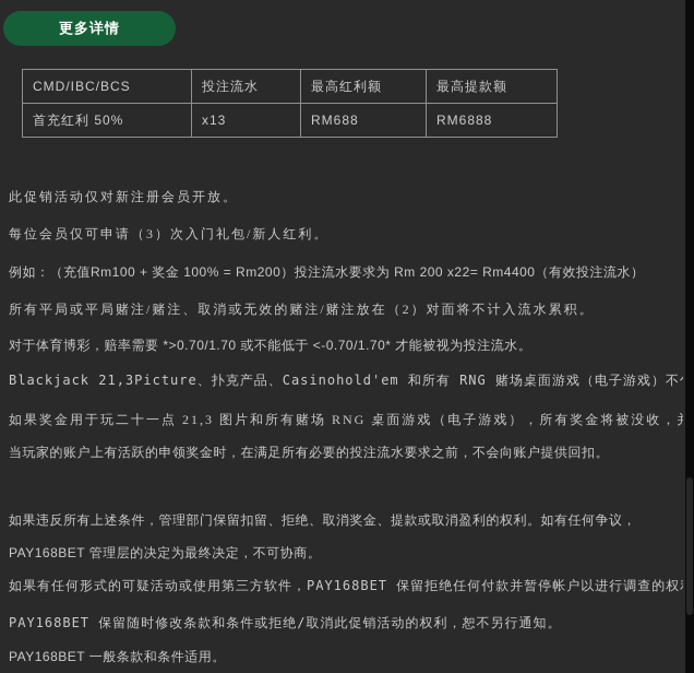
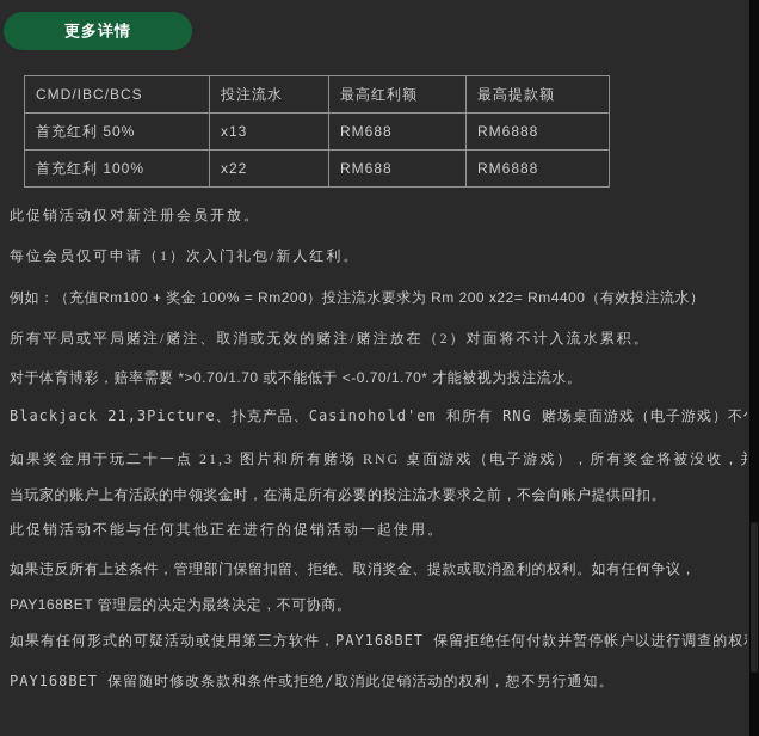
  更多详情
  CMD/IBC/BCS	投注流水	最高红利额	最高提款额
  首充红利 50%	x13	RM688	RM6888
+ 首充红利 100%	x22	RM688	RM6888
  此促销活动仅对新注册会员开放。
- 每位会员仅可申请（3）次入门礼包/新人红利。
+ 每位会员仅可申请（1）次入门礼包/新人红利。
  例如：（充值Rm100 + 奖金 100% = Rm200）投注流水要求为 Rm 200 x22= Rm4400（有效投注流水）
  所有平局或平局赌注/赌注、取消或无效的赌注/赌注放在（2）对面将不计入流水累积。
  对于体育博彩，赔率需要 *>0.70/1.70 或不能低于 <-0.70/1.70* 才能被视为投注流水。
  Blackjack 21,3Picture、扑克产品、Casinohold'em 和所有 RNG 赌场桌面游戏（电子游戏）不
  如果奖金用于玩二十一点 21,3 图片和所有赌场 RNG 桌面游戏（电子游戏），所有奖金将被没收，
  当玩家的账户上有活跃的申领奖金时，在满足所有必要的投注流水要求之前，不会向账户提供回扣。
+ 此促销活动不能与任何其他正在进行的促销活动一起使用。
  如果违反所有上述条件，管理部门保留扣留、拒绝、取消奖金、提款或取消盈利的权利。如有任何争议，PAY168BET 管理层的决定为最终决定，不可协商。
  如果有任何形式的可疑活动或使用第三方软件，PAY168BET 保留拒绝任何付款并暂停帐户以进行调查的权
  PAY168BET 保留随时修改条款和条件或拒绝/取消此促销活动的权利，恕不另行通知。
- PAY168BET 一般条款和条件适用。
